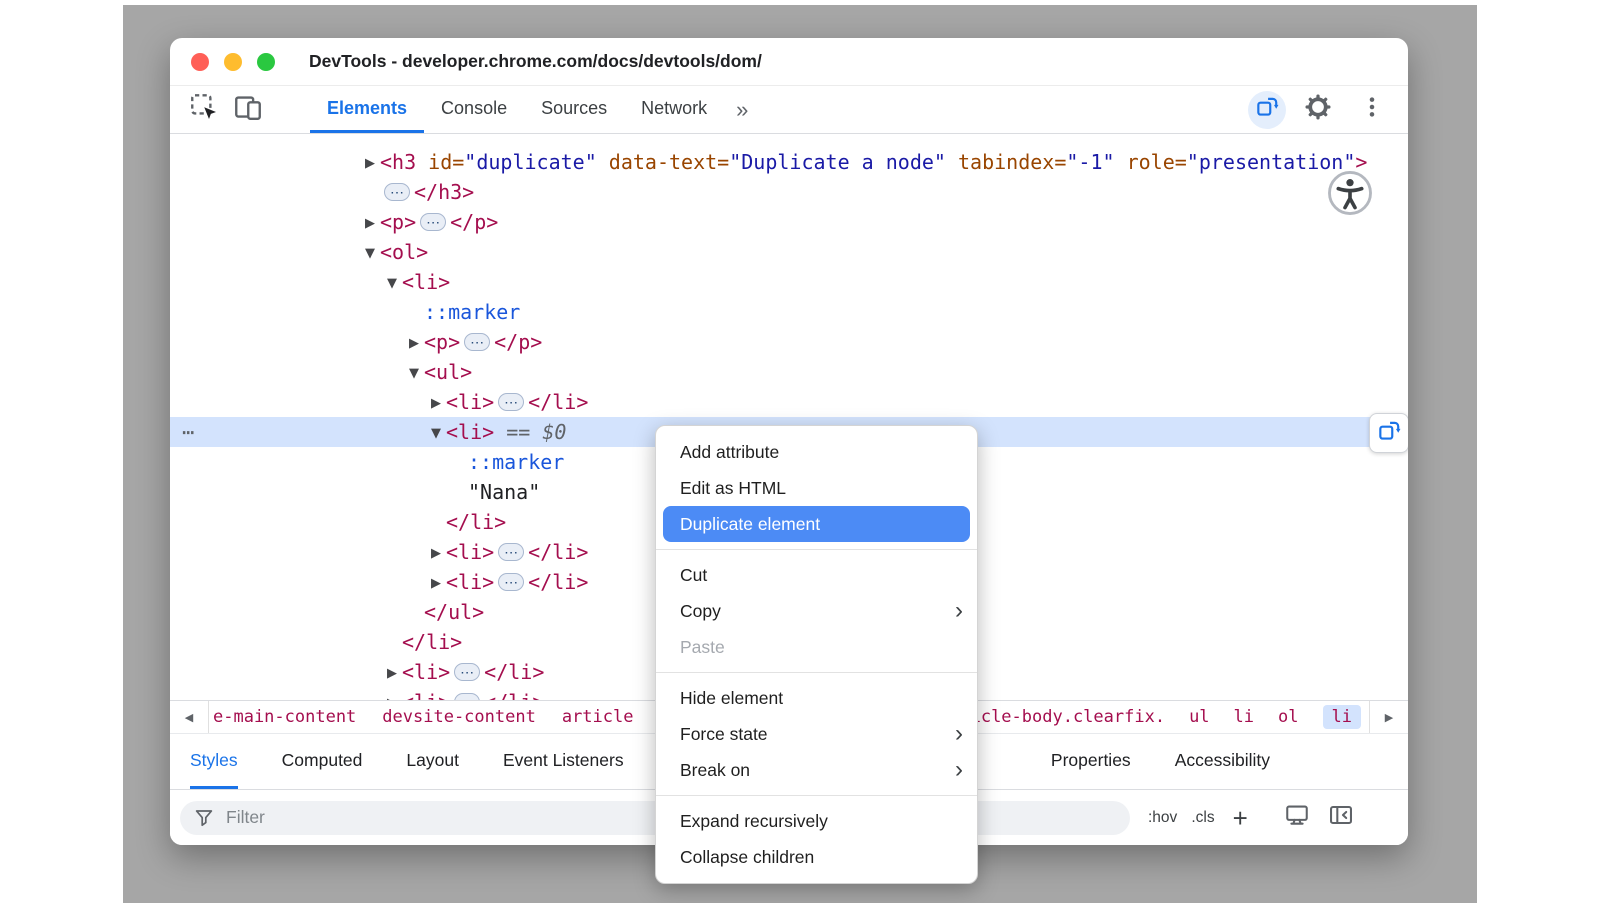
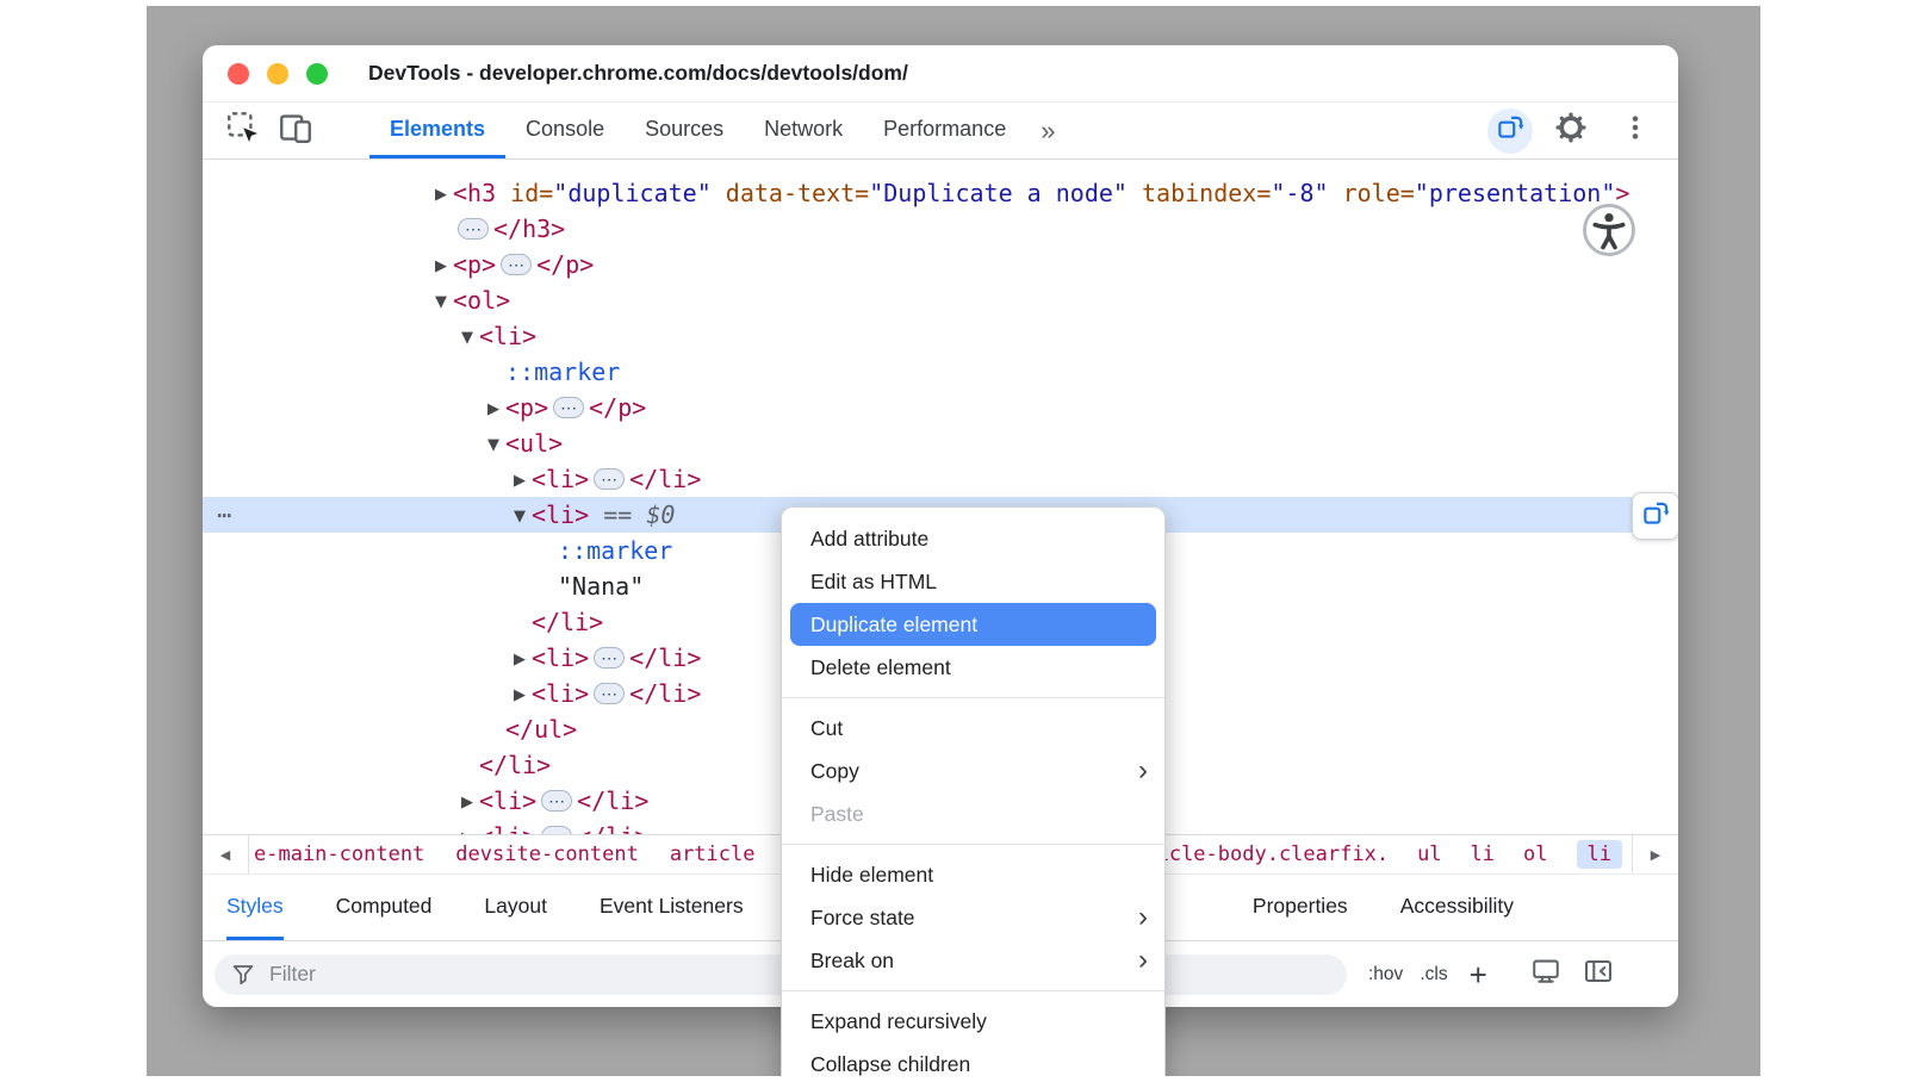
  DevTools - developer.chrome.com/docs/devtools/dom/
  Elements
  Console
  Sources
  Network
+ Performance
  »
- ▶ <h3 id="duplicate" data-text="Duplicate a node" tabindex="-1" role="presentation">
+ ▶ <h3 id="duplicate" data-text="Duplicate a node" tabindex="-8" role="presentation">
  ⋯ </h3>
  ▶ <p> ⋯ </p>
  ▼ <ol>
  ▼ <li>
  ::marker
  ▶ <p> ⋯ </p>
  ▼ <ul>
  ▶ <li> ⋯ </li>
  ⋯
  ▼ <li> == $0
  ::marker
  "Nana"
  </li>
  ▶ <li> ⋯ </li>
  ▶ <li> ⋯ </li>
  </ul>
  </li>
  ▶ <li> ⋯ </li>
  ◀
  e-main-content
  devsite-content
  article
  cle-body.clearfix.
  ul
  li
  ol
  li
  ▶
  Styles
  Computed
  Layout
  Event Listeners
  Properties
  Accessibility
  Filter
  :hov
  .cls
  +
  Add attribute
  Edit as HTML
  Duplicate element
+ Delete element
  Cut
  Copy
  ›
  Paste
  Hide element
  Force state
  ›
  Break on
  ›
  Expand recursively
  Collapse children
